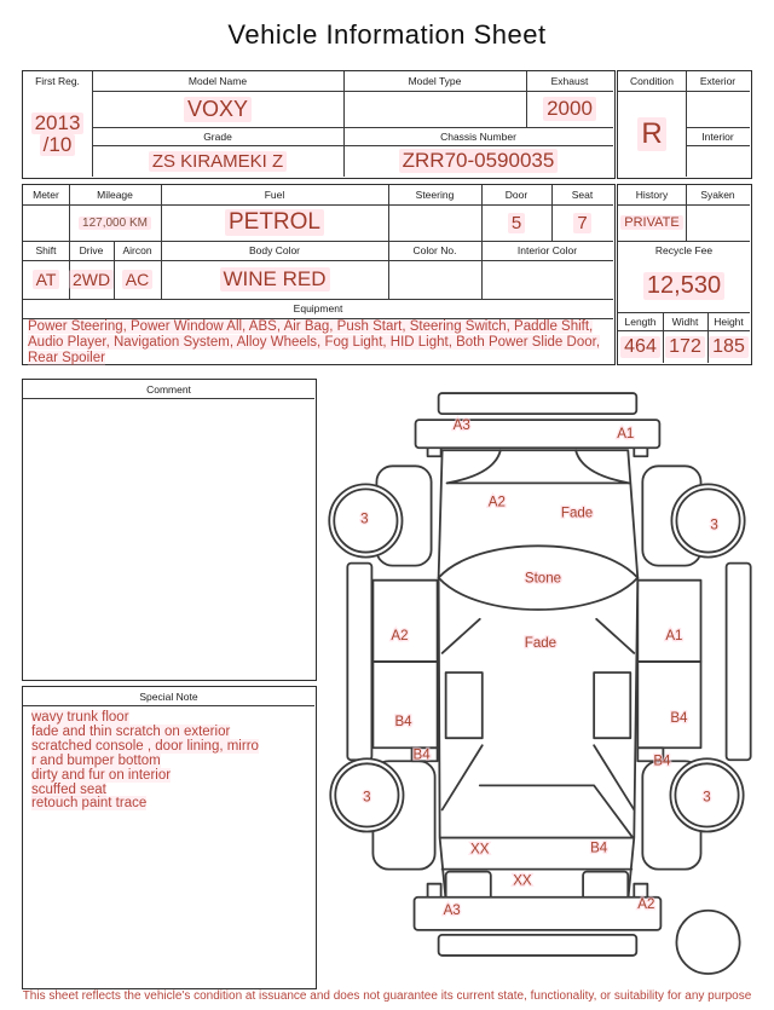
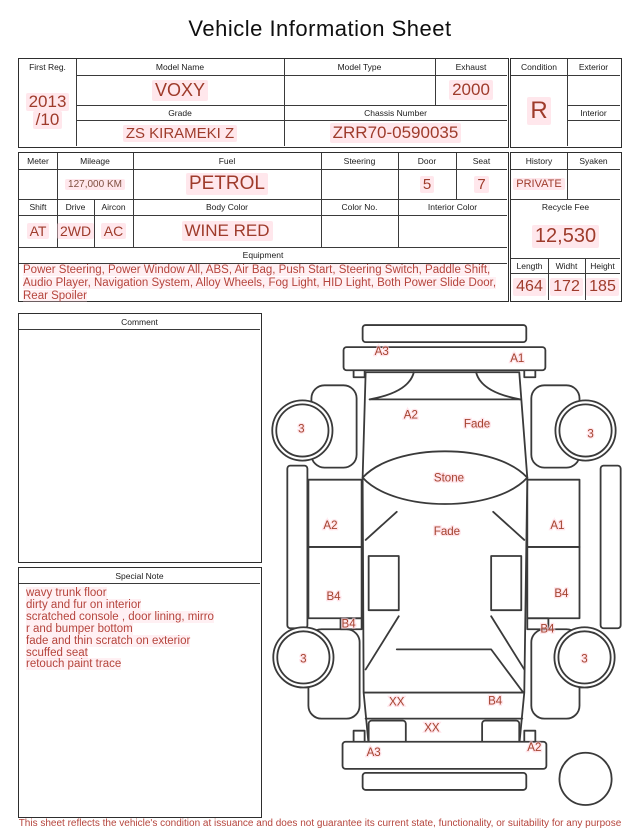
  Vehicle Information Sheet
  First Reg.
  2013
  /10
  Model Name
  VOXY
  Model Type
  Exhaust
  2000
  Grade
  ZS KIRAMEKI Z
  Chassis Number
  ZRR70-0590035
  Condition
  R
  Exterior
  Interior
  Meter
  Mileage
  127,000 KM
  Fuel
  PETROL
  Steering
  Door
  5
  Seat
  7
  Shift
  AT
  Drive
  2WD
  Aircon
  AC
  Body Color
  WINE RED
  Color No.
  Interior Color
  Equipment
  Power Steering, Power Window All, ABS, Air Bag, Push Start, Steering Switch, Paddle Shift, Audio Player, Navigation System, Alloy Wheels, Fog Light, HID Light, Both Power Slide Door, Rear Spoiler
  History
  PRIVATE
  Syaken
  Recycle Fee
  12,530
  Length
  Widht
  Height
  464
  172
  185
  Comment
  Special Note
  wavy trunk floor
- fade and thin scratch on exterior
+ dirty and fur on interior
  scratched console , door lining, mirro
  r and bumper bottom
- dirty and fur on interior
+ fade and thin scratch on exterior
  scuffed seat
  retouch paint trace
  A3
  A1
  A2
  Fade
  Stone
  A2
  Fade
  A1
  B4
  B4
  B4
  B4
  3
  3
  3
  3
  XX
  B4
  XX
  A3
  A2
  This sheet reflects the vehicle's condition at issuance and does not guarantee its current state, functionality, or suitability for any purpose
